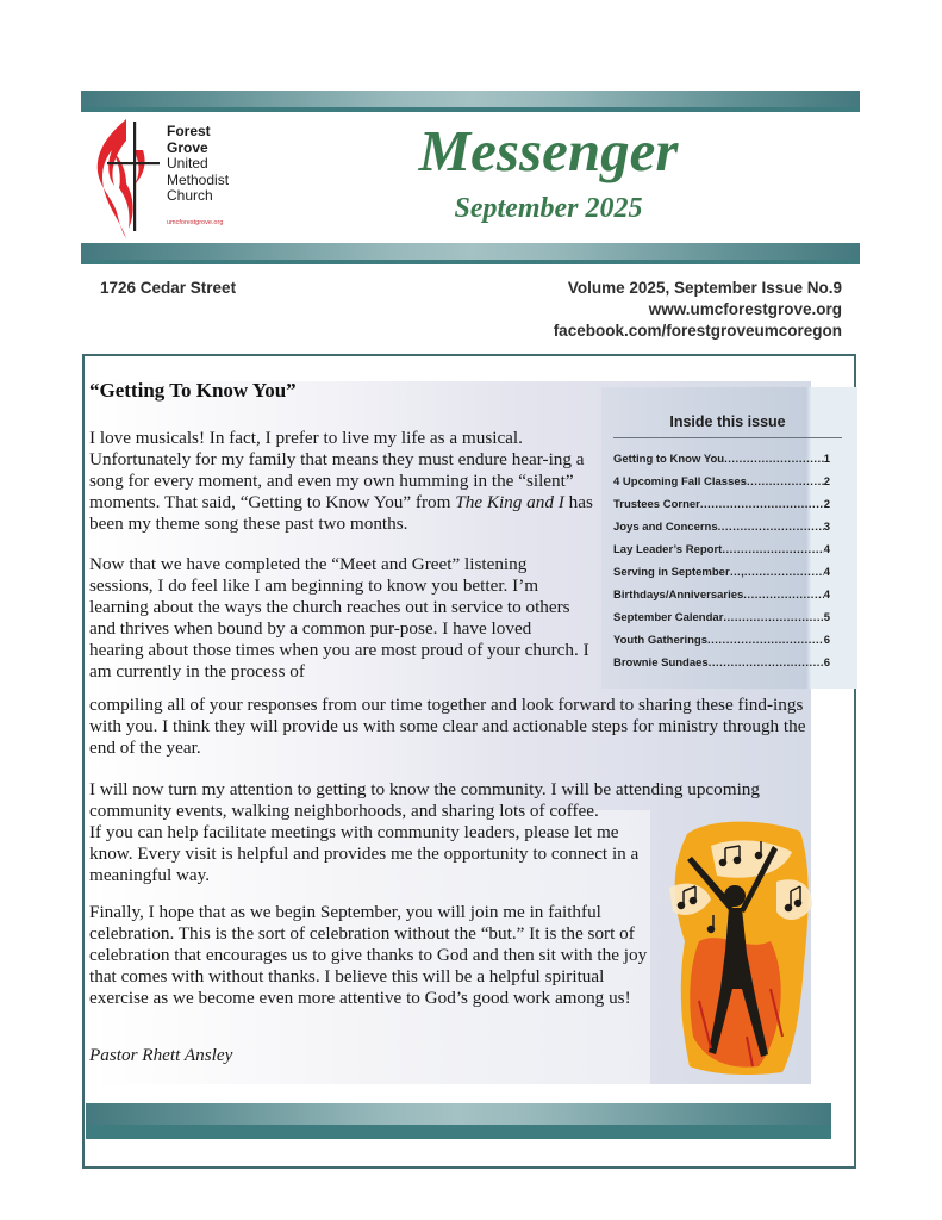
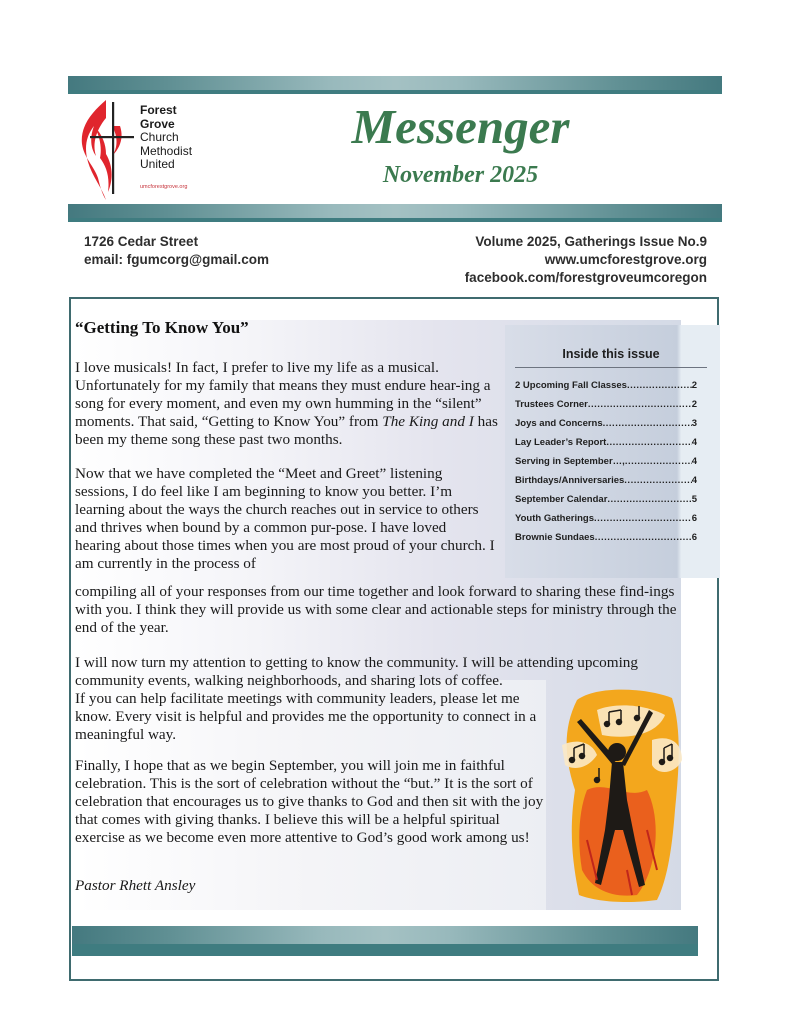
  Forest
  Grove
- United
+ Church
  Methodist
- Church
+ United
  Messenger
- September 2025
+ November 2025
  1726 Cedar Street
+ email: fgumcorg@gmail.com
- Volume 2025, September Issue No.9
+ Volume 2025, Gatherings Issue No.9
  www.umcforestgrove.org
  facebook.com/forestgroveumcoregon
  Inside this issue
- Getting to Know You
- 1
- 4 Upcoming Fall Classes
+ 2 Upcoming Fall Classes
  2
  Trustees Corner
  2
  Joys and Concerns
  3
  Lay Leader’s Report
  4
  Serving in September…,
  4
  Birthdays/Anniversaries
  4
  September Calendar
  5
  Youth Gatherings
  6
  Brownie Sundaes
  6
  “Getting To Know You”
  I love musicals! In fact, I prefer to live my life as a musical. Unfortunately for my family that means they must endure hear-ing a song for every moment, and even my own humming in the “silent” moments. That said, “Getting to Know You” from The King and I has been my theme song these past two months.
  Now that we have completed the “Meet and Greet” listening sessions, I do feel like I am beginning to know you better. I’m learning about the ways the church reaches out in service to others and thrives when bound by a common pur-pose. I have loved hearing about those times when you are most proud of your church. I am currently in the process of
  compiling all of your responses from our time together and look forward to sharing these find-ings with you. I think they will provide us with some clear and actionable steps for ministry through the end of the year.
  I will now turn my attention to getting to know the community. I will be attending upcoming community events, walking neighborhoods, and sharing lots of coffee.
  If you can help facilitate meetings with community leaders, please let me know. Every visit is helpful and provides me the opportunity to connect in a meaningful way.
- Finally, I hope that as we begin September, you will join me in faithful celebration. This is the sort of celebration without the “but.” It is the sort of celebration that encourages us to give thanks to God and then sit with the joy that comes with without thanks. I believe this will be a helpful spiritual exercise as we become even more attentive to God’s good work among us!
+ Finally, I hope that as we begin September, you will join me in faithful celebration. This is the sort of celebration without the “but.” It is the sort of celebration that encourages us to give thanks to God and then sit with the joy that comes with giving thanks. I believe this will be a helpful spiritual exercise as we become even more attentive to God’s good work among us!
  Pastor Rhett Ansley
